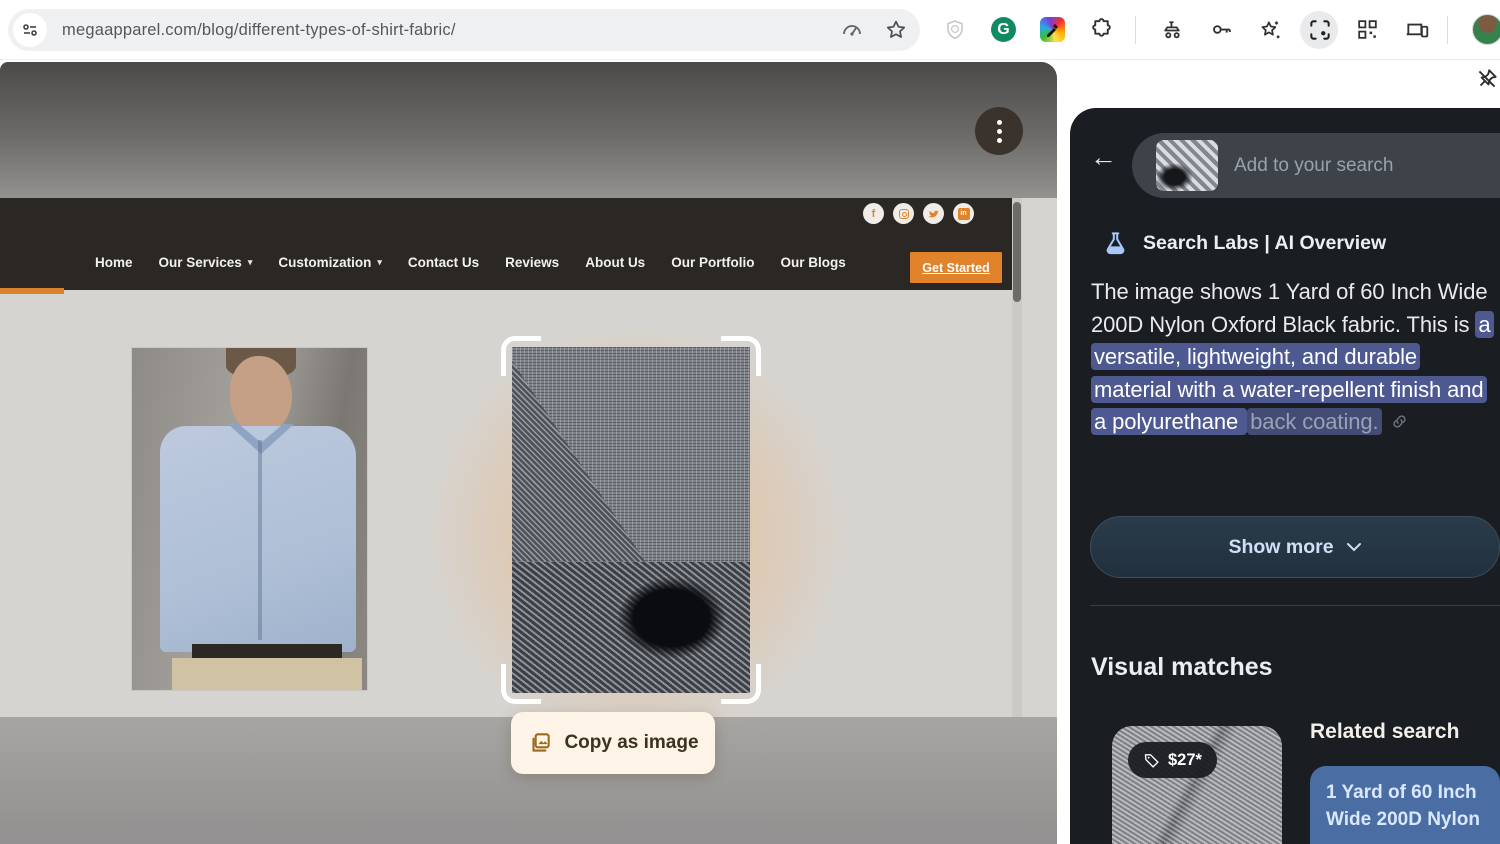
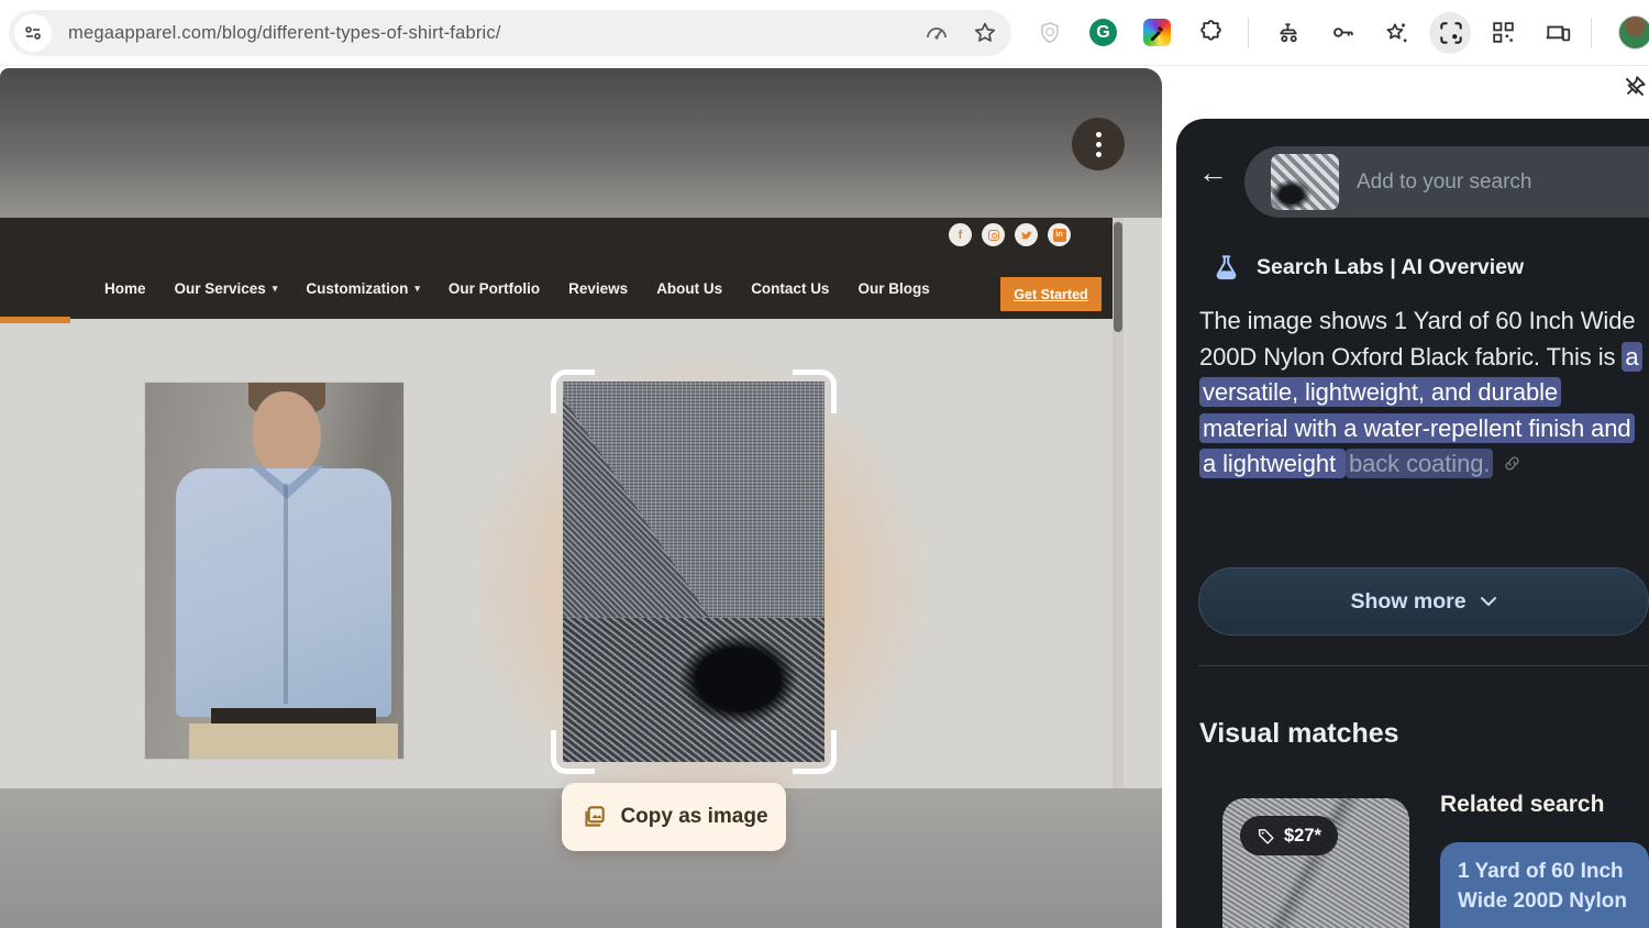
  megaapparel.com/blog/different-types-of-shirt-fabric/
  G
  f
  Home
  Our Services
  ▾
  Customization
  ▾
- Contact Us
+ Our Portfolio
  Reviews
  About Us
- Our Portfolio
+ Contact Us
  Our Blogs
  Get Started
  Copy as image
  ←
  Add to your search
  Search Labs | AI Overview
- The image shows 1 Yard of 60 Inch Wide 200D Nylon Oxford Black fabric. This is a versatile, lightweight, and durable material with a water-repellent finish and a polyurethane back coating.
+ The image shows 1 Yard of 60 Inch Wide 200D Nylon Oxford Black fabric. This is a versatile, lightweight, and durable material with a water-repellent finish and a lightweight back coating.
  Show more
  Visual matches
  $27*
  Related search
  1 Yard of 60 Inch Wide 200D Nylon
